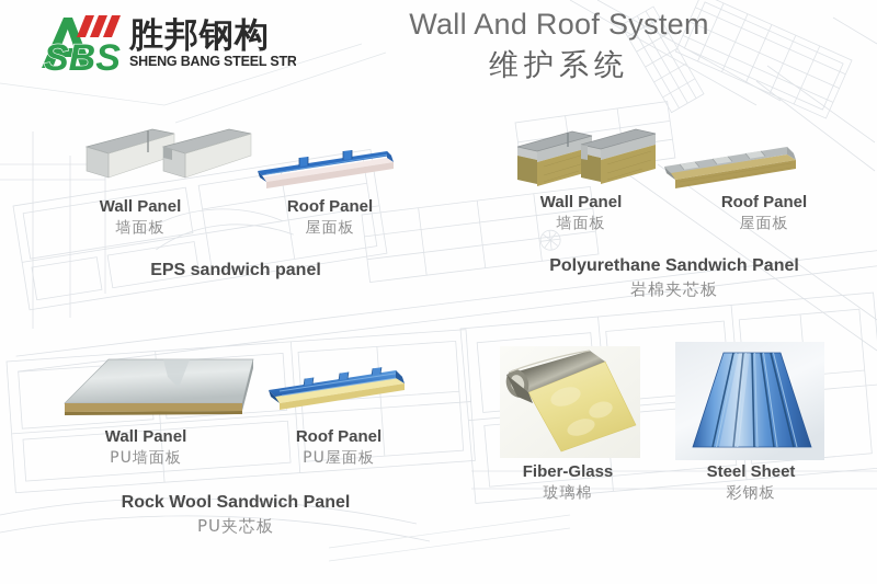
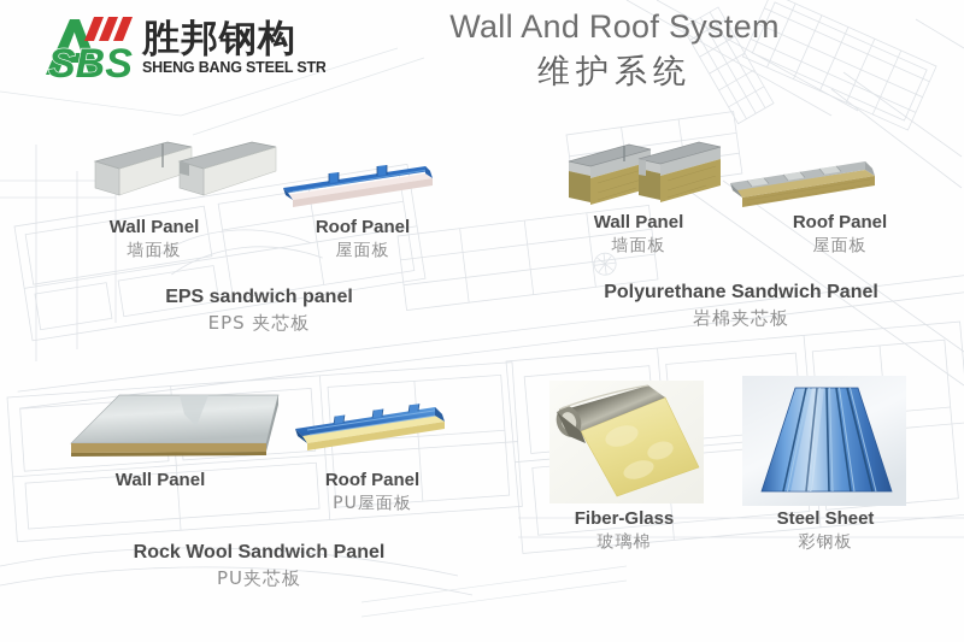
  SBS
  胜邦钢构
  SHENG BANG STEEL STR
  Wall And Roof System
  维护系统
  Wall Panel
  墙面板
  Roof Panel
  屋面板
  EPS sandwich panel
+ EPS 夹芯板
  Wall Panel
  墙面板
  Roof Panel
  屋面板
  Polyurethane Sandwich Panel
  岩棉夹芯板
  Wall Panel
- PU墙面板
  Roof Panel
  PU屋面板
  Rock Wool Sandwich Panel
  PU夹芯板
  Fiber-Glass
  玻璃棉
  Steel Sheet
  彩钢板
